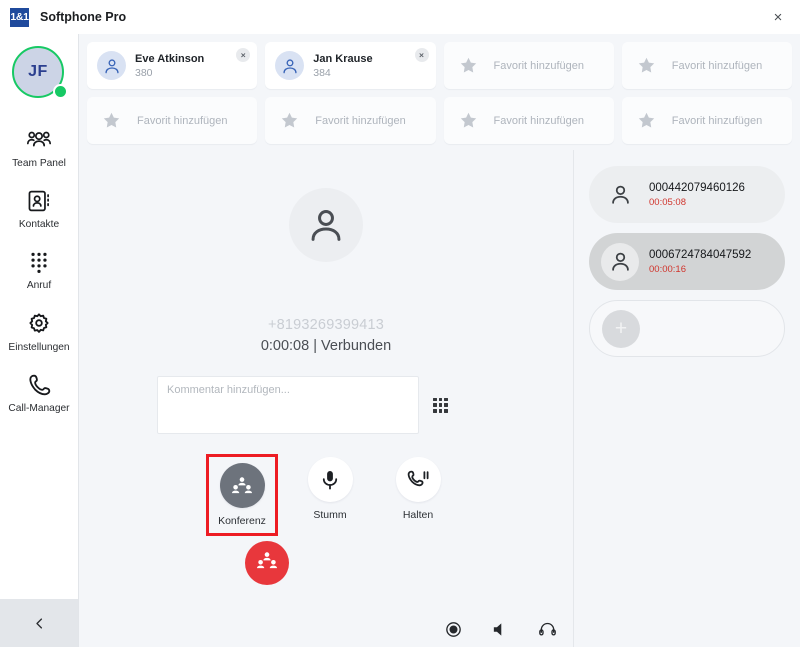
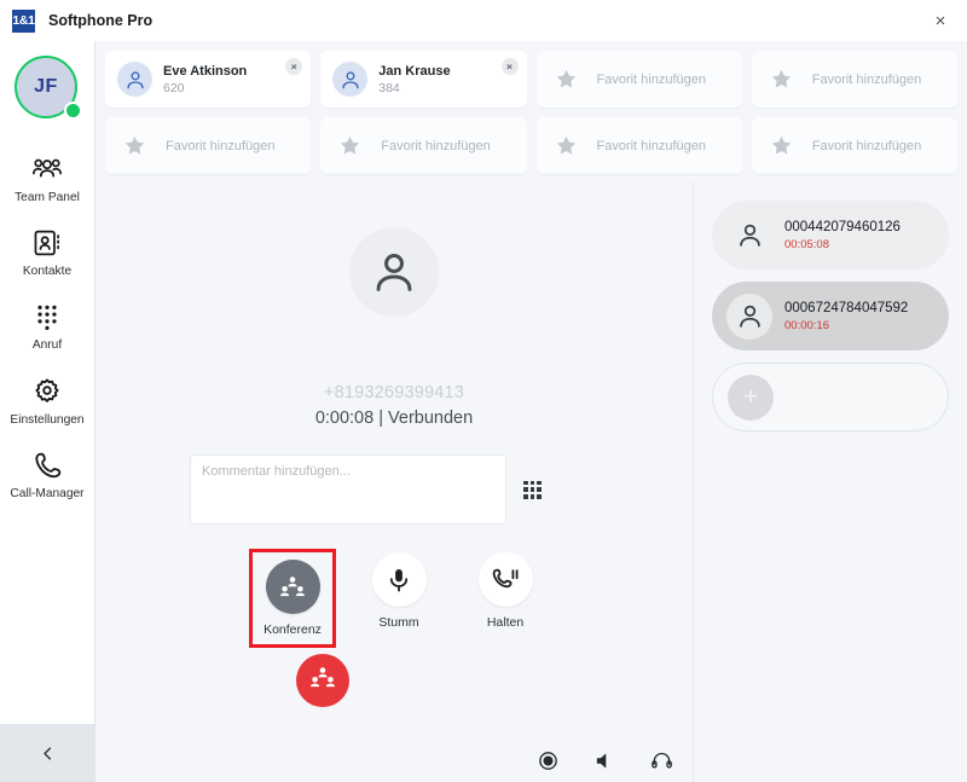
  1&1
  Softphone Pro
  ×
  JF
  Team Panel
  Kontakte
  Anruf
  Einstellungen
  Call-Manager
  Eve Atkinson
- 380
+ 620
  ×
  Jan Krause
  384
  ×
  Favorit hinzufügen
  Favorit hinzufügen
  Favorit hinzufügen
  Favorit hinzufügen
  Favorit hinzufügen
  Favorit hinzufügen
  +8193269399413
  0:00:08 | Verbunden
  Kommentar hinzufügen...
  Konferenz
  Stumm
  Halten
  000442079460126
  00:05:08
  0006724784047592
  00:00:16
  +
